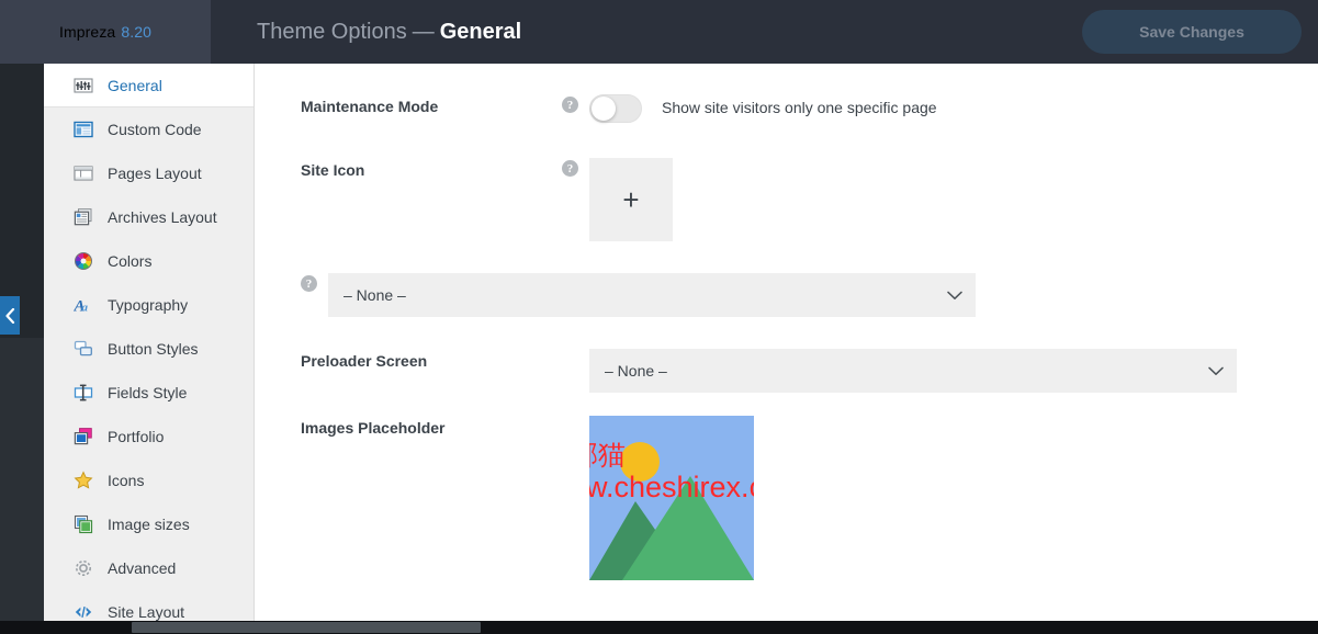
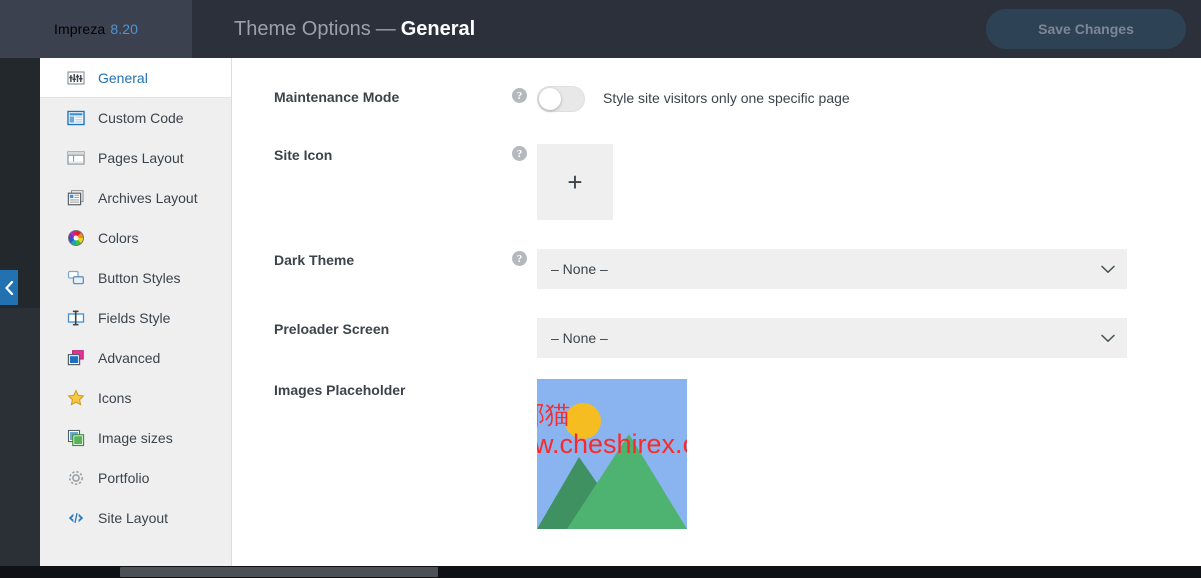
  Impreza
  8.20
  Theme Options — General
  Save Changes
  General
  Custom Code
  Pages Layout
  Archives Layout
  Colors
- A
- a
- Typography
  Button Styles
  Fields Style
- Portfolio
+ Advanced
  Icons
  Image sizes
- Advanced
+ Portfolio
  Site Layout
  Maintenance Mode
  ?
- Show site visitors only one specific page
+ Style site visitors only one specific page
  Site Icon
  ?
  +
+ Dark Theme
  ?
  – None –
  Preloader Screen
  – None –
  Images Placeholder
  w.cheshirex.
